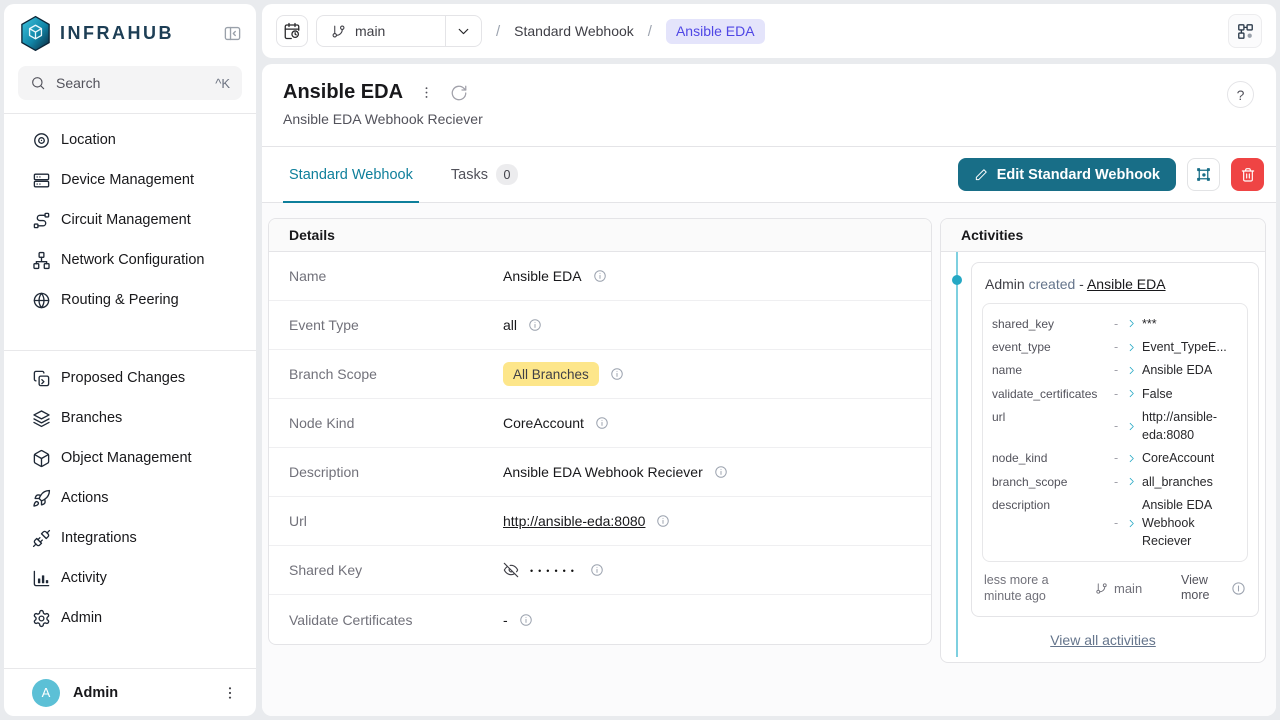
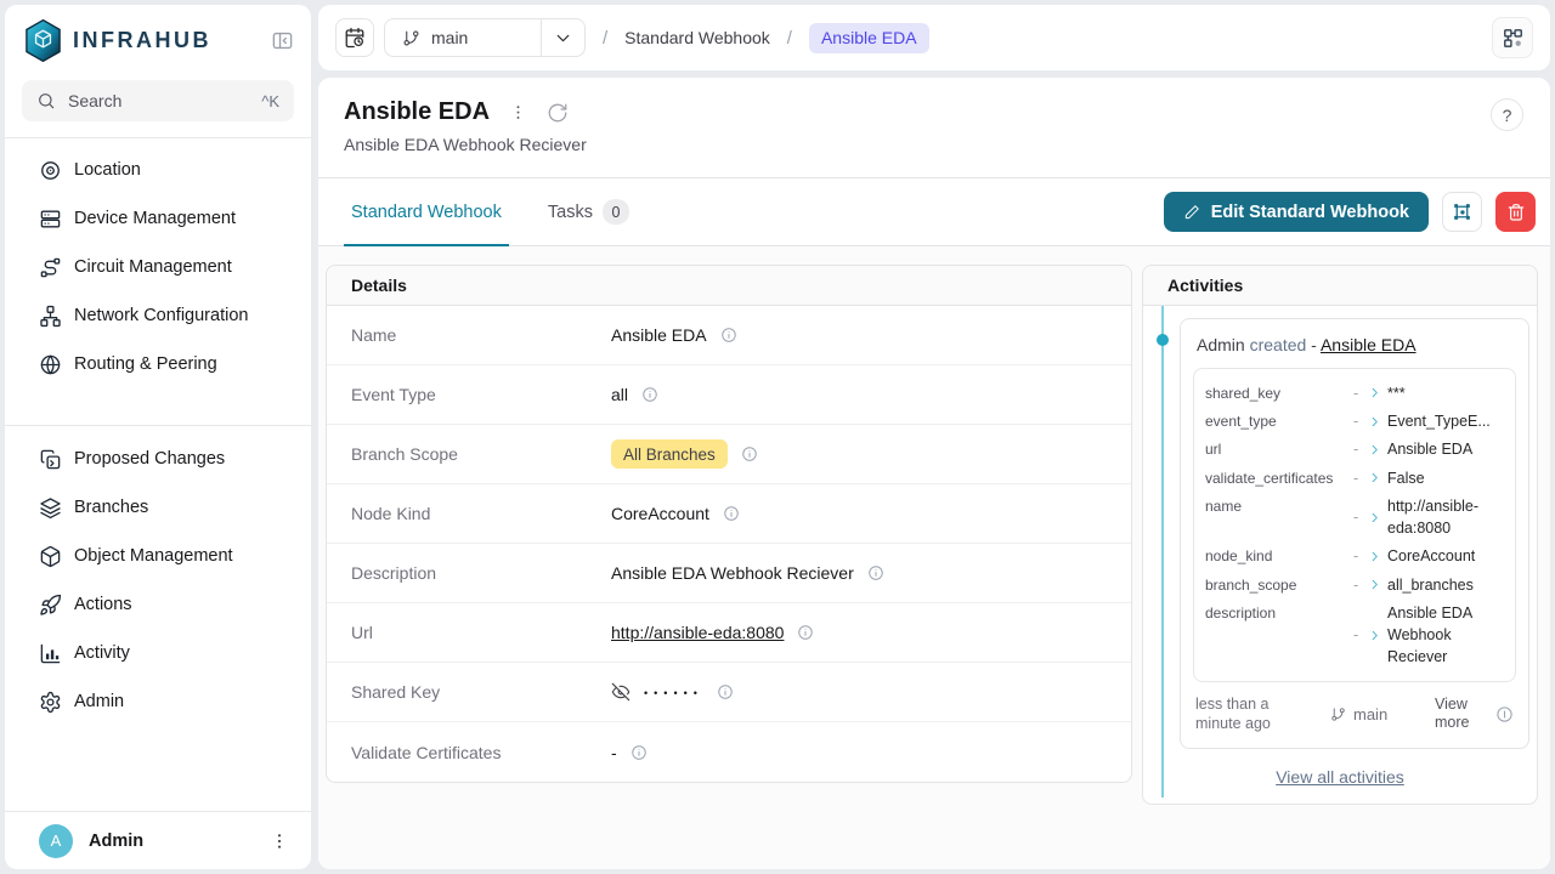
  INFRAHUB
  Search
  ^K
  Location
  Device Management
  Circuit Management
  Network Configuration
  Routing & Peering
  Proposed Changes
  Branches
  Object Management
  Actions
- Integrations
  Activity
  Admin
  A
  Admin
  main
  /
  Standard Webhook
  /
  Ansible EDA
  Ansible EDA
  Ansible EDA Webhook Reciever
  ?
  Standard Webhook
  Tasks
  0
  Edit Standard Webhook
  Details
  Name
  Ansible EDA
  Event Type
  all
  Branch Scope
  All Branches
  Node Kind
  CoreAccount
  Description
  Ansible EDA Webhook Reciever
  Url
  http://ansible-eda:8080
  Shared Key
  ••••••
  Validate Certificates
  -
  Activities
  Admin created - Ansible EDA
  shared_key
  -
  ***
  event_type
  -
  Event_TypeE...
- name
+ url
  -
  Ansible EDA
  validate_certificates
  -
  False
- url
+ name
  -
  http://ansible-eda:8080
  node_kind
  -
  CoreAccount
  branch_scope
  -
  all_branches
  description
  -
  Ansible EDA Webhook Reciever
- less more a minute ago
+ less than a minute ago
  main
  View more
  View all activities
